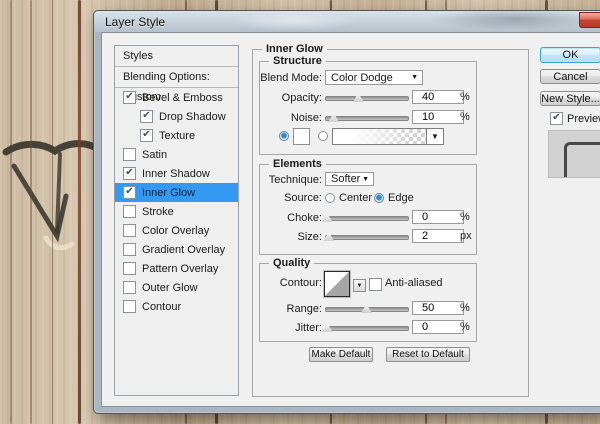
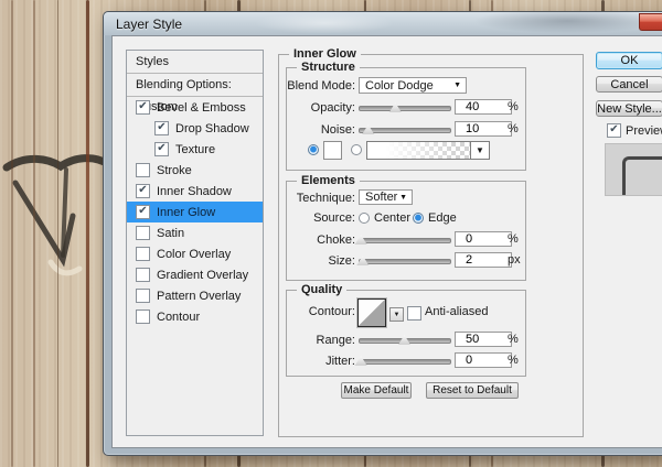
  Layer Style
  Styles
  Blending Options: stom
  Bevel & Emboss
  Drop Shadow
  Texture
- Satin
+ Stroke
  Inner Shadow
  Inner Glow
- Stroke
+ Satin
  Color Overlay
  Gradient Overlay
  Pattern Overlay
- Outer Glow
  Contour
  Inner Glow
  Structure
  Blend Mode:
  Color Dodge
  Opacity:
  40
  %
  Noise:
  10
  %
  ▼
  Elements
  Technique:
  Softer
  Source:
  Center
  Edge
  Choke:
  0
  %
  Size:
  2
  px
  Quality
  Contour:
  Anti-aliased
  Range:
  50
  %
  Jitter:
  0
  %
  Make Default
  Reset to Default
  OK
  Cancel
  New Style...
  Previe
